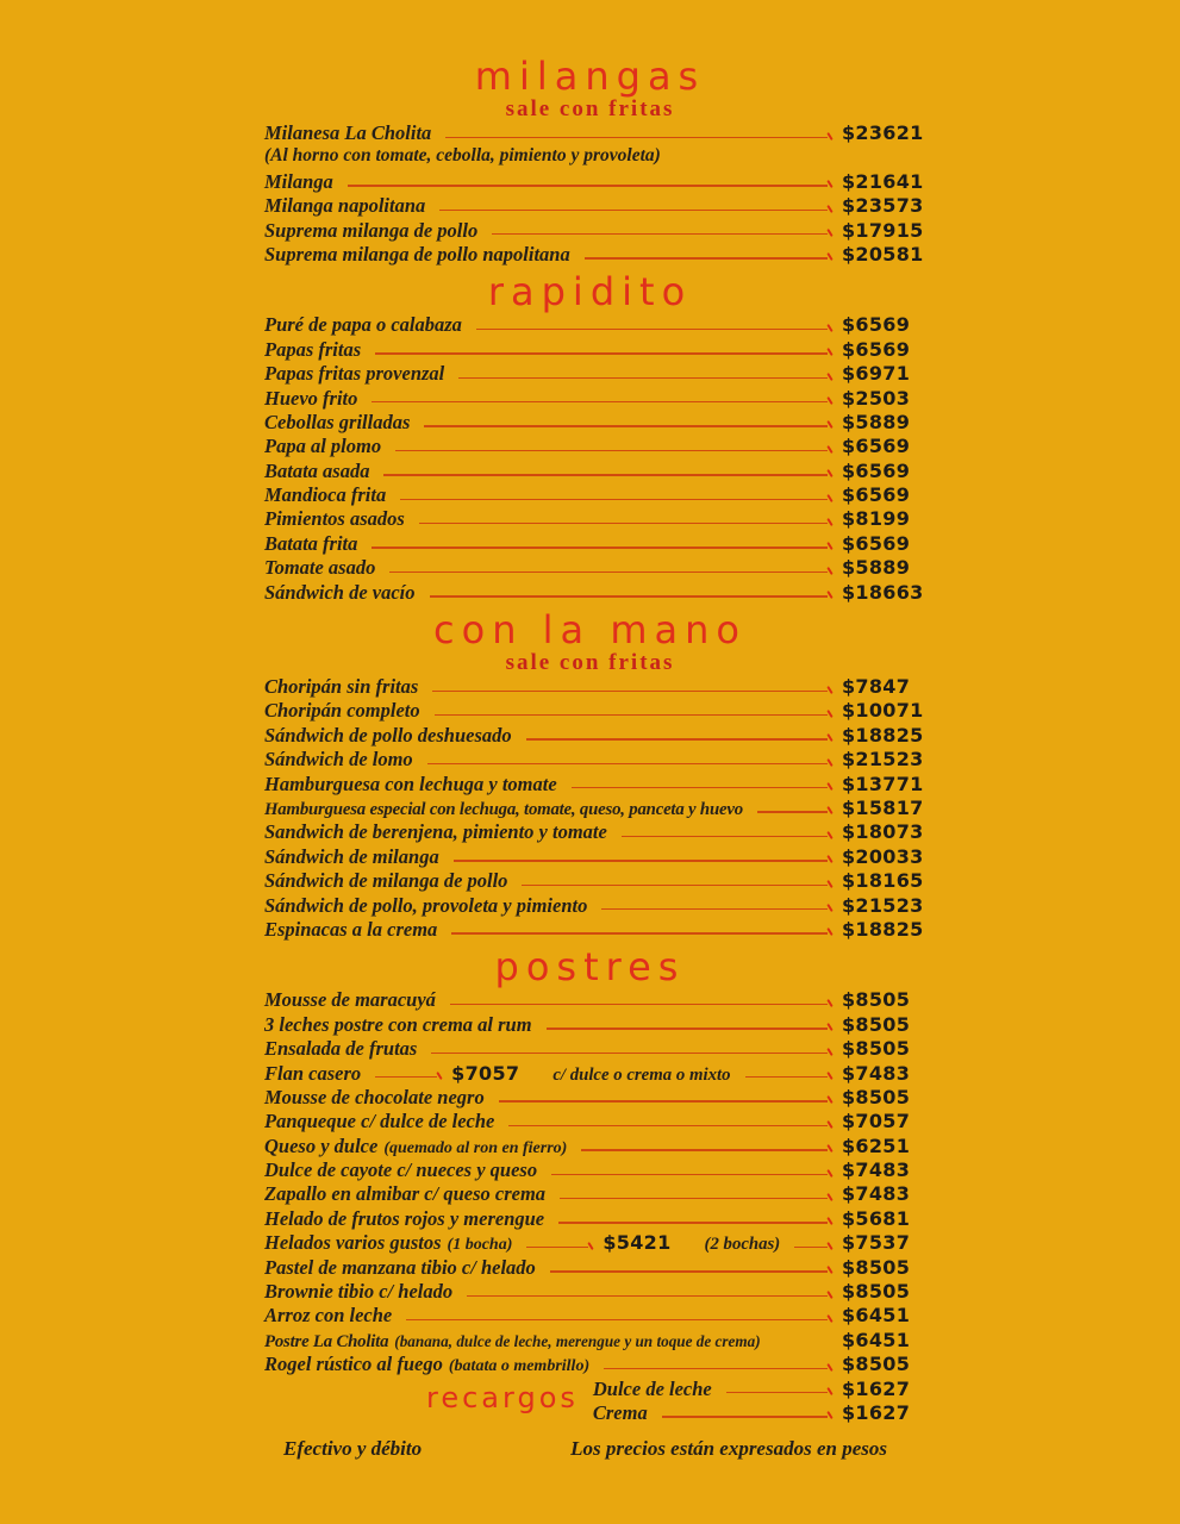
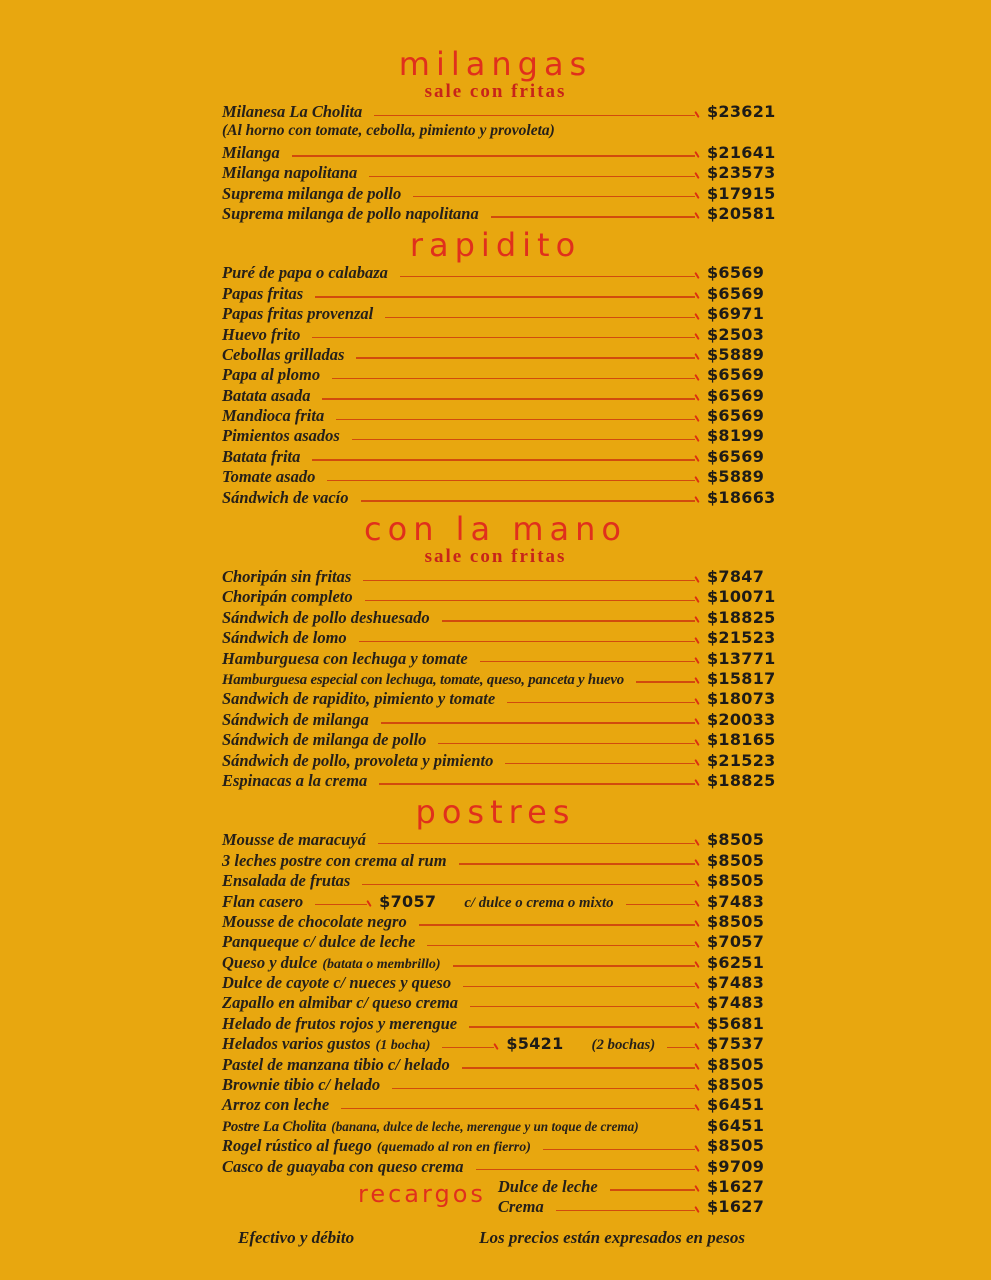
  milangas
  sale con fritas
  Milanesa La Cholita
  $23621
  (Al horno con tomate, cebolla, pimiento y provoleta)
  Milanga
  $21641
  Milanga napolitana
  $23573
  Suprema milanga de pollo
  $17915
  Suprema milanga de pollo napolitana
  $20581
  rapidito
  Puré de papa o calabaza
  $6569
  Papas fritas
  $6569
  Papas fritas provenzal
  $6971
  Huevo frito
  $2503
  Cebollas grilladas
  $5889
  Papa al plomo
  $6569
  Batata asada
  $6569
  Mandioca frita
  $6569
  Pimientos asados
  $8199
  Batata frita
  $6569
  Tomate asado
  $5889
  Sándwich de vacío
  $18663
  con la mano
  sale con fritas
  Choripán sin fritas
  $7847
  Choripán completo
  $10071
  Sándwich de pollo deshuesado
  $18825
  Sándwich de lomo
  $21523
  Hamburguesa con lechuga y tomate
  $13771
  Hamburguesa especial con lechuga, tomate, queso, panceta y huevo
  $15817
- Sandwich de berenjena, pimiento y tomate
+ Sandwich de rapidito, pimiento y tomate
  $18073
  Sándwich de milanga
  $20033
  Sándwich de milanga de pollo
  $18165
  Sándwich de pollo, provoleta y pimiento
  $21523
  Espinacas a la crema
  $18825
  postres
  Mousse de maracuyá
  $8505
  3 leches postre con crema al rum
  $8505
  Ensalada de frutas
  $8505
  Flan casero
  $7057
  c/ dulce o crema o mixto
  $7483
  Mousse de chocolate negro
  $8505
  Panqueque c/ dulce de leche
  $7057
  Queso y dulce
- (quemado al ron en fierro)
+ (batata o membrillo)
  $6251
  Dulce de cayote c/ nueces y queso
  $7483
  Zapallo en almibar c/ queso crema
  $7483
  Helado de frutos rojos y merengue
  $5681
  Helados varios gustos
  (1 bocha)
  $5421
  (2 bochas)
  $7537
  Pastel de manzana tibio c/ helado
  $8505
  Brownie tibio c/ helado
  $8505
  Arroz con leche
  $6451
  Postre La Cholita
  (banana, dulce de leche, merengue y un toque de crema)
  $6451
  Rogel rústico al fuego
- (batata o membrillo)
+ (quemado al ron en fierro)
  $8505
+ Casco de guayaba con queso crema
+ $9709
  recargos
  Dulce de leche
  $1627
  Crema
  $1627
  Efectivo y débito
  Los precios están expresados en pesos
